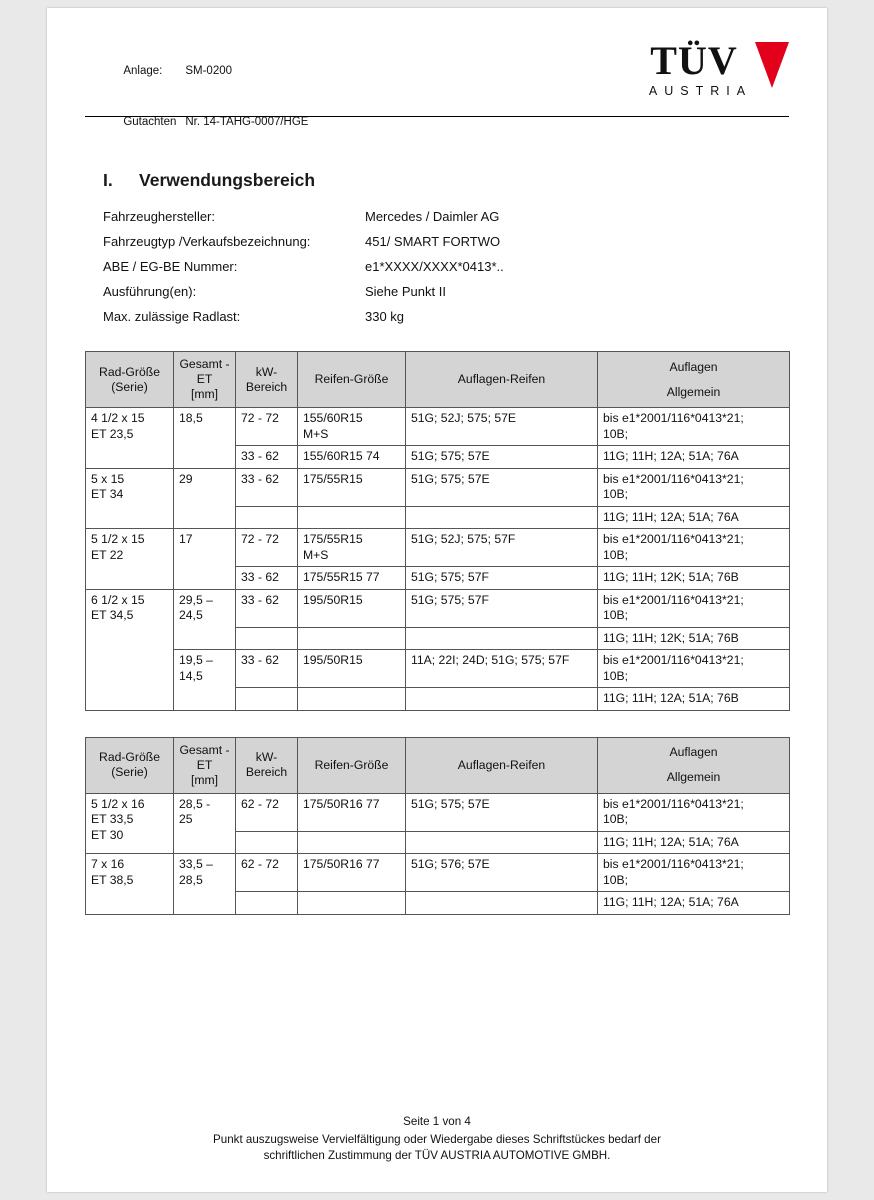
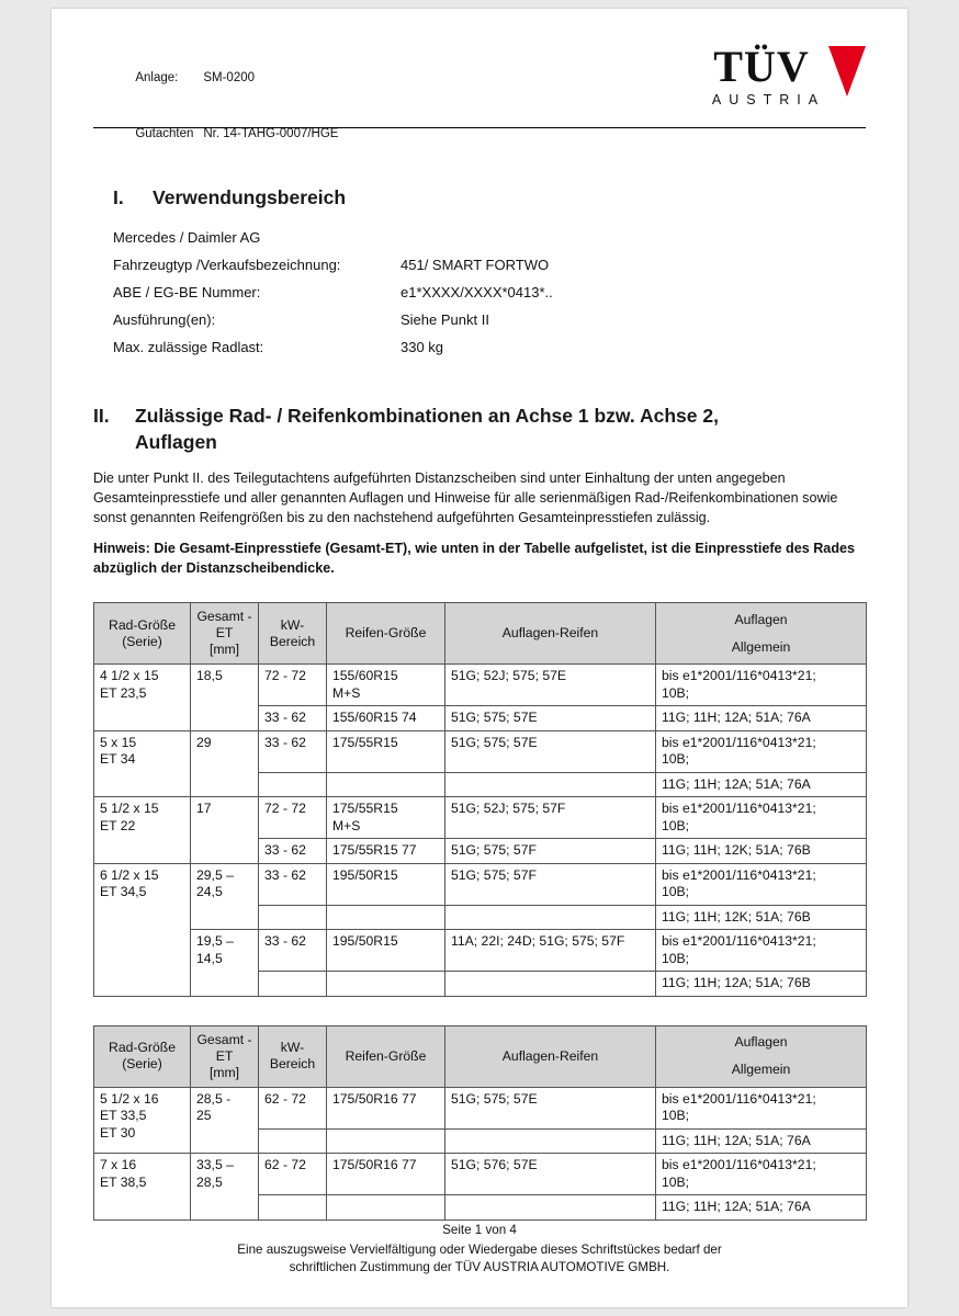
  Anlage: SM-0200
  Gutachten Nr. 14-TAHG-0007/HGE
  TÜV
  AUSTRIA
  I.
  Verwendungsbereich
- Fahrzeughersteller:
  Mercedes / Daimler AG
  Fahrzeugtyp /Verkaufsbezeichnung:
  451/ SMART FORTWO
  ABE / EG-BE Nummer:
  e1*XXXX/XXXX*0413*..
  Ausführung(en):
  Siehe Punkt II
  Max. zulässige Radlast:
  330 kg
+ II.
+ Zulässige Rad- / Reifenkombinationen an Achse 1 bzw. Achse 2,
+ Auflagen
+ Die unter Punkt II. des Teilegutachtens aufgeführten Distanzscheiben sind unter Einhaltung der unten angegeben Gesamteinpresstiefe und aller genannten Auflagen und Hinweise für alle serienmäßigen Rad-/Reifenkombinationen sowie sonst genannten Reifengrößen bis zu den nachstehend aufgeführten Gesamteinpresstiefen zulässig.
+ Hinweis: Die Gesamt-Einpresstiefe (Gesamt-ET), wie unten in der Tabelle aufgelistet, ist die Einpresstiefe des Rades abzüglich der Distanzscheibendicke.
  Rad-Größe (Serie)	Gesamt - ET [mm]	kW- Bereich	Reifen-Größe	Auflagen-Reifen	Auflagen Allgemein
  4 1/2 x 15ET 23,5	18,5	72 - 72	155/60R15M+S	51G; 52J; 575; 57E	bis e1*2001/116*0413*21;10B;
  33 - 62	155/60R15 74	51G; 575; 57E	11G; 11H; 12A; 51A; 76A
  5 x 15ET 34	29	33 - 62	175/55R15	51G; 575; 57E	bis e1*2001/116*0413*21;10B;
  			11G; 11H; 12A; 51A; 76A
  5 1/2 x 15ET 22	17	72 - 72	175/55R15M+S	51G; 52J; 575; 57F	bis e1*2001/116*0413*21;10B;
  33 - 62	175/55R15 77	51G; 575; 57F	11G; 11H; 12K; 51A; 76B
  6 1/2 x 15ET 34,5	29,5 –24,5	33 - 62	195/50R15	51G; 575; 57F	bis e1*2001/116*0413*21;10B;
  			11G; 11H; 12K; 51A; 76B
  19,5 –14,5	33 - 62	195/50R15	11A; 22I; 24D; 51G; 575; 57F	bis e1*2001/116*0413*21;10B;
  			11G; 11H; 12A; 51A; 76B
  Rad-Größe (Serie)	Gesamt - ET [mm]	kW- Bereich	Reifen-Größe	Auflagen-Reifen	Auflagen Allgemein
  5 1/2 x 16ET 33,5ET 30	28,5 -25	62 - 72	175/50R16 77	51G; 575; 57E	bis e1*2001/116*0413*21;10B;
  			11G; 11H; 12A; 51A; 76A
  7 x 16ET 38,5	33,5 –28,5	62 - 72	175/50R16 77	51G; 576; 57E	bis e1*2001/116*0413*21;10B;
  			11G; 11H; 12A; 51A; 76A
  Seite 1 von 4
- Punkt auszugsweise Vervielfältigung oder Wiedergabe dieses Schriftstückes bedarf der
+ Eine auszugsweise Vervielfältigung oder Wiedergabe dieses Schriftstückes bedarf der
  schriftlichen Zustimmung der TÜV AUSTRIA AUTOMOTIVE GMBH.
